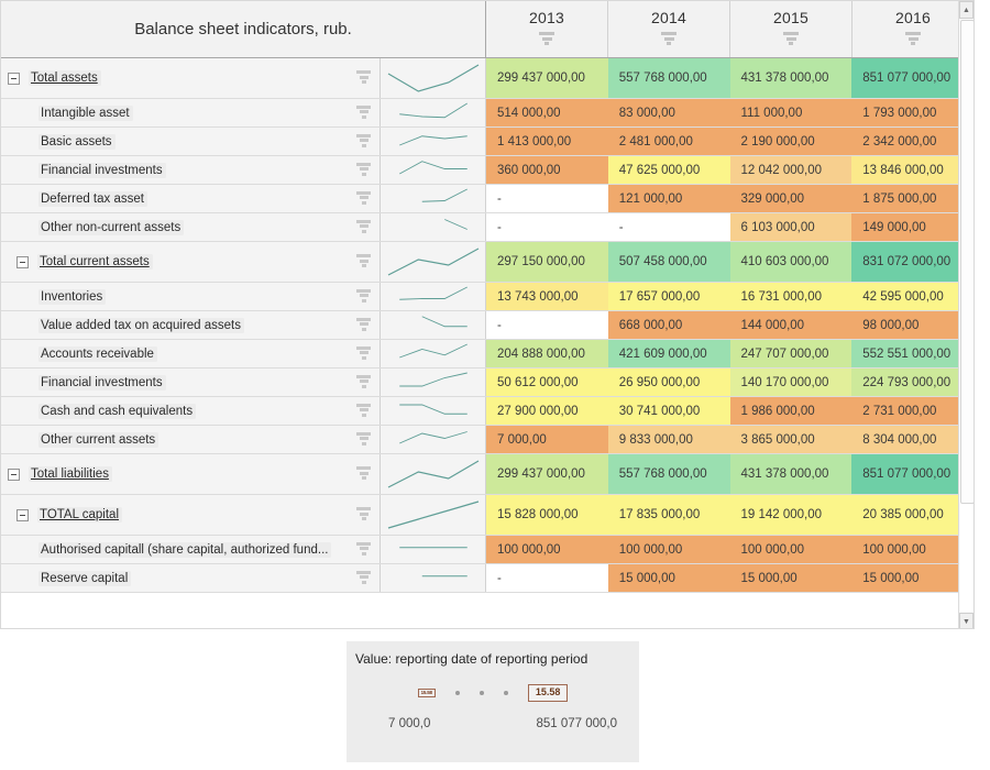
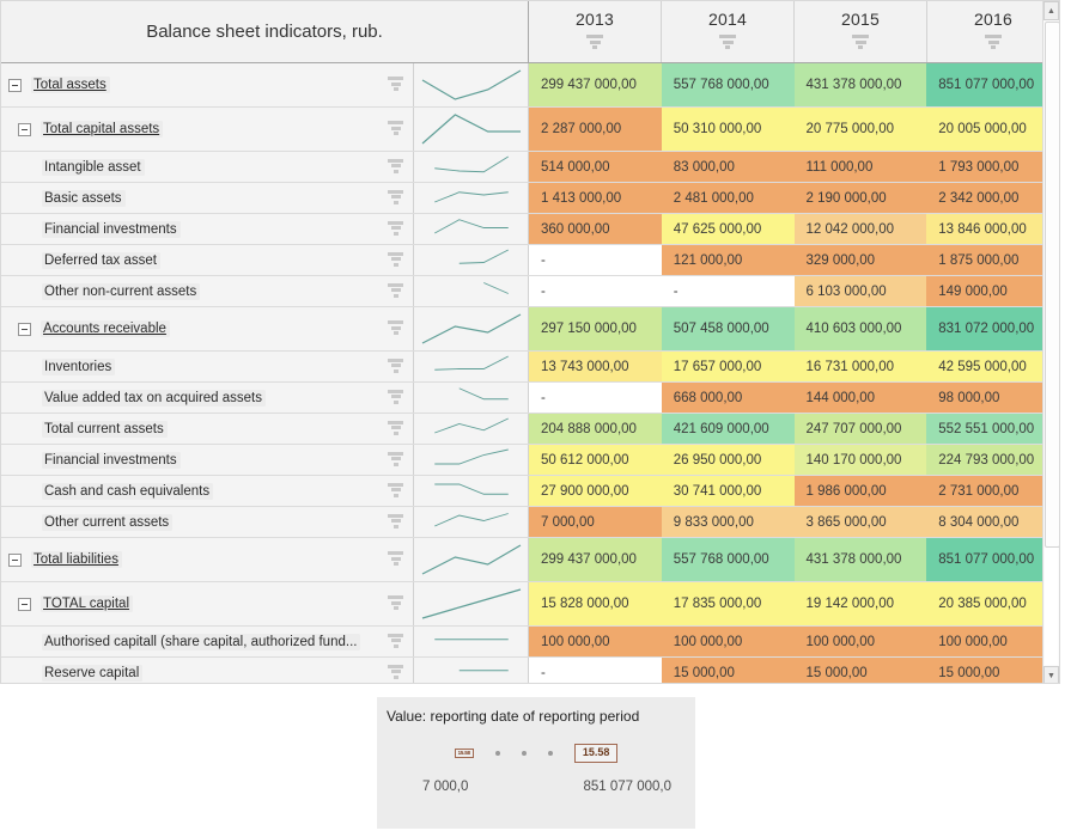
  Balance sheet indicators, rub.
  2013
  2014
  2015
  2016
  Total assets
  299 437 000,00
  557 768 000,00
  431 378 000,00
  851 077 000,00
+ Total capital assets
+ 2 287 000,00
+ 50 310 000,00
+ 20 775 000,00
+ 20 005 000,00
  Intangible asset
  514 000,00
  83 000,00
  111 000,00
  1 793 000,00
  Basic assets
  1 413 000,00
  2 481 000,00
  2 190 000,00
  2 342 000,00
  Financial investments
  360 000,00
  47 625 000,00
  12 042 000,00
  13 846 000,00
  Deferred tax asset
  -
  121 000,00
  329 000,00
  1 875 000,00
  Other non-current assets
  -
  -
  6 103 000,00
  149 000,00
- Total current assets
+ Accounts receivable
  297 150 000,00
  507 458 000,00
  410 603 000,00
  831 072 000,00
  Inventories
  13 743 000,00
  17 657 000,00
  16 731 000,00
  42 595 000,00
  Value added tax on acquired assets
  -
  668 000,00
  144 000,00
  98 000,00
- Accounts receivable
+ Total current assets
  204 888 000,00
  421 609 000,00
  247 707 000,00
  552 551 000,00
  Financial investments
  50 612 000,00
  26 950 000,00
  140 170 000,00
  224 793 000,00
  Cash and cash equivalents
  27 900 000,00
  30 741 000,00
  1 986 000,00
  2 731 000,00
  Other current assets
  7 000,00
  9 833 000,00
  3 865 000,00
  8 304 000,00
  Total liabilities
  299 437 000,00
  557 768 000,00
  431 378 000,00
  851 077 000,00
  TOTAL capital
  15 828 000,00
  17 835 000,00
  19 142 000,00
  20 385 000,00
  Authorised capitall (share capital, authorized fund...
  100 000,00
  100 000,00
  100 000,00
  100 000,00
  Reserve capital
  -
  15 000,00
  15 000,00
  15 000,00
  Value: reporting date of reporting period
  15.58
  7 000,0
  851 077 000,0
